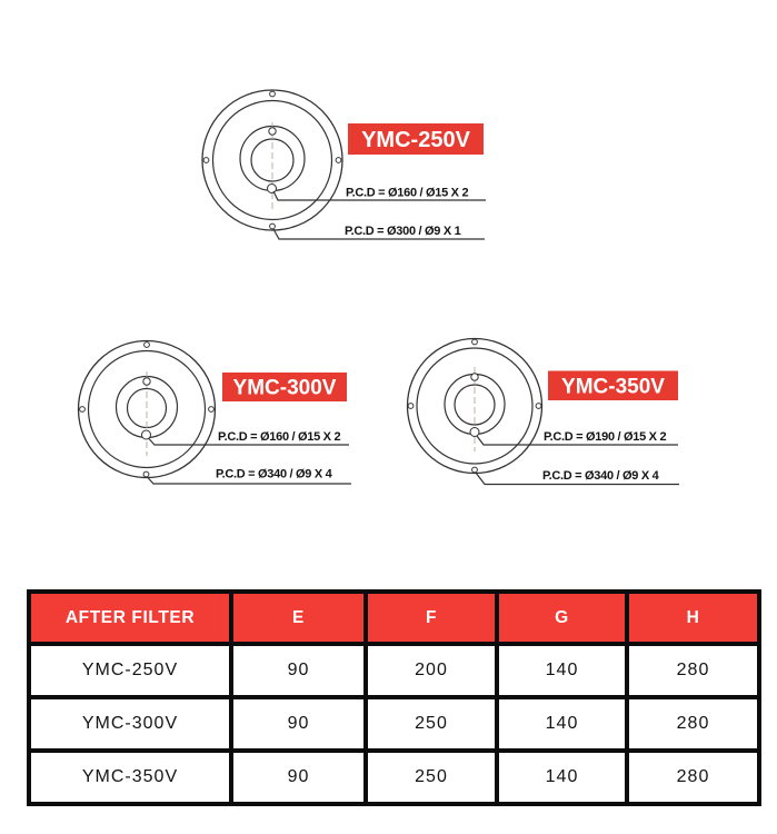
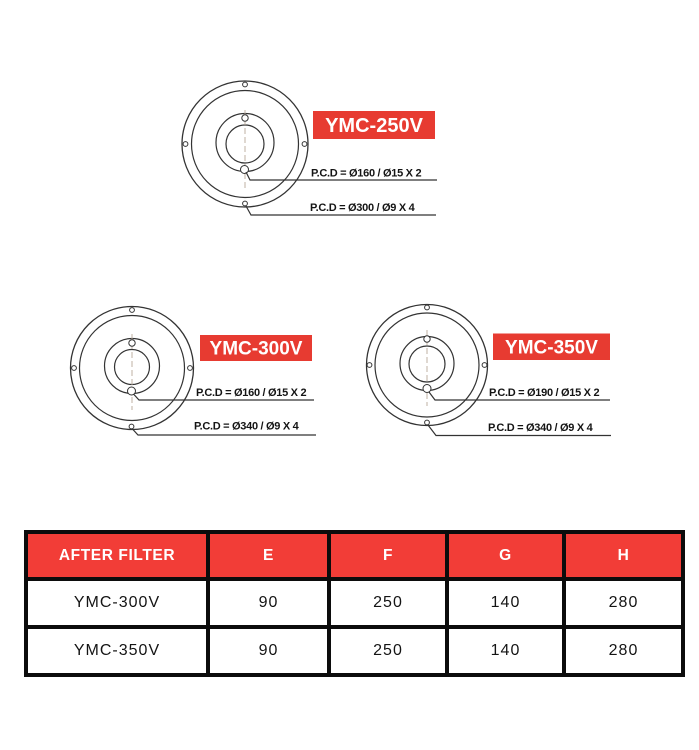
  P.C.D = Ø160 / Ø15 X 2
- P.C.D = Ø300 / Ø9 X 1
+ P.C.D = Ø300 / Ø9 X 4
  YMC-250V
  P.C.D = Ø160 / Ø15 X 2
  P.C.D = Ø340 / Ø9 X 4
  YMC-300V
  P.C.D = Ø190 / Ø15 X 2
  P.C.D = Ø340 / Ø9 X 4
  YMC-350V
  AFTER FILTER	E	F	G	H
- YMC-250V	90	200	140	280
  YMC-300V	90	250	140	280
  YMC-350V	90	250	140	280
